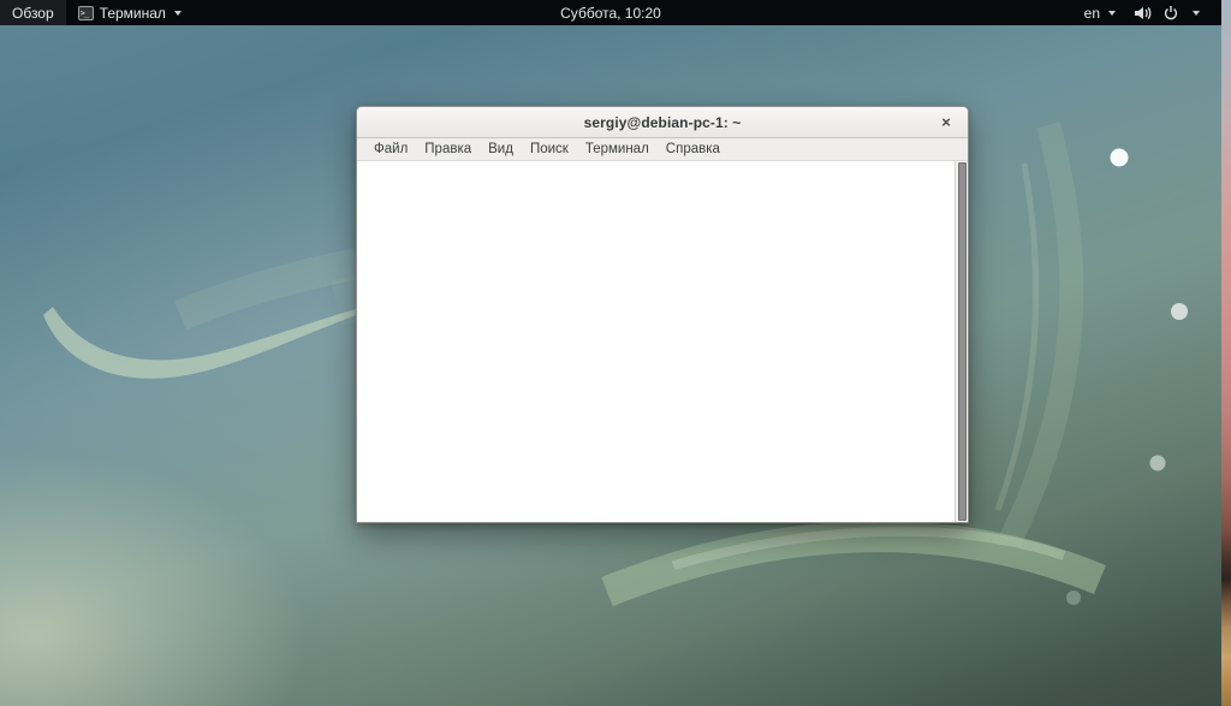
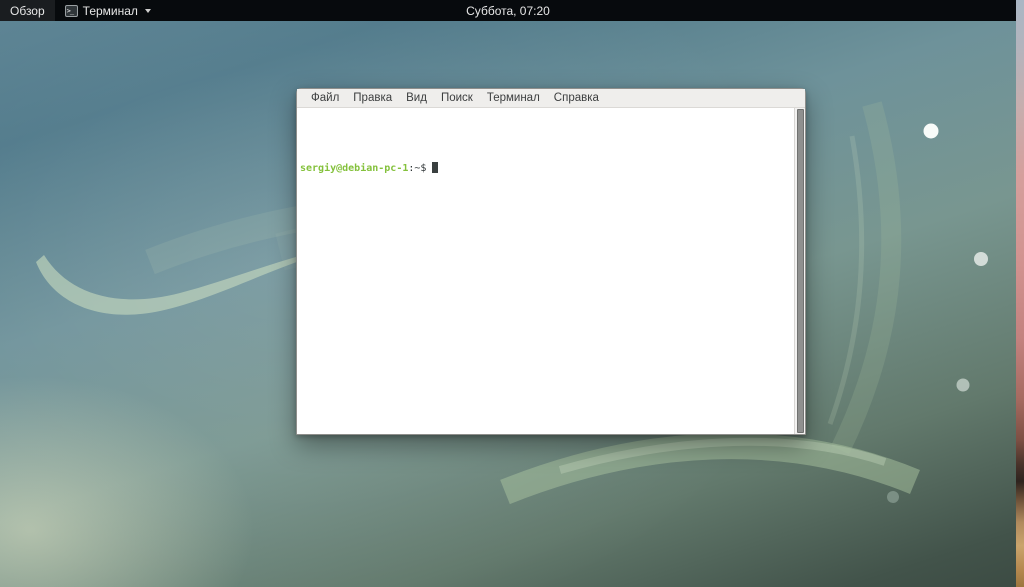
  Обзор
  >_
  Терминал
- Суббота, 10:20
+ Суббота, 07:20
- en
- sergiy@debian-pc-1: ~
- ×
  Файл
  Правка
  Вид
  Поиск
  Терминал
  Справка
+ sergiy@debian-pc-1:~$
